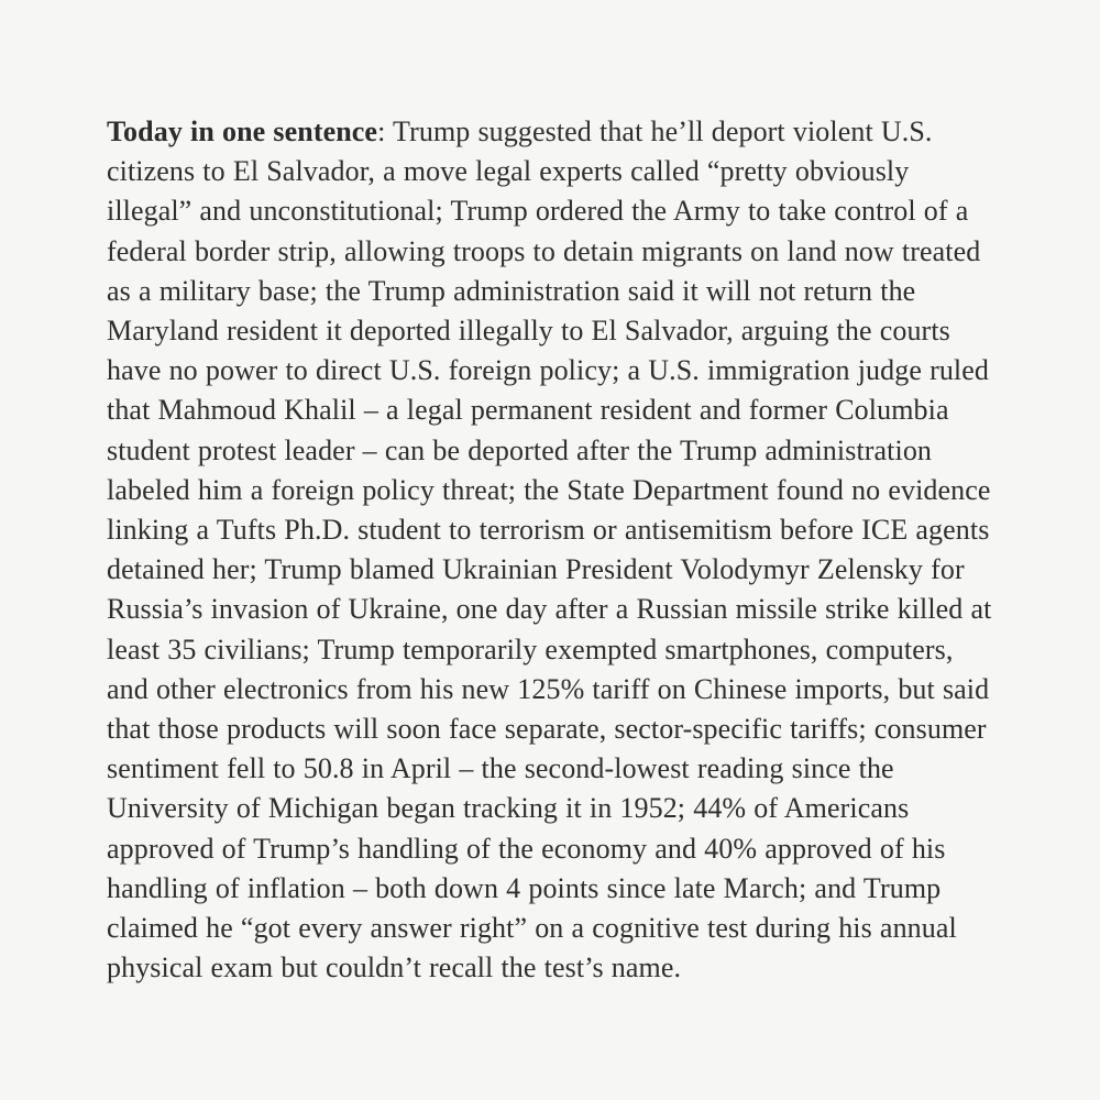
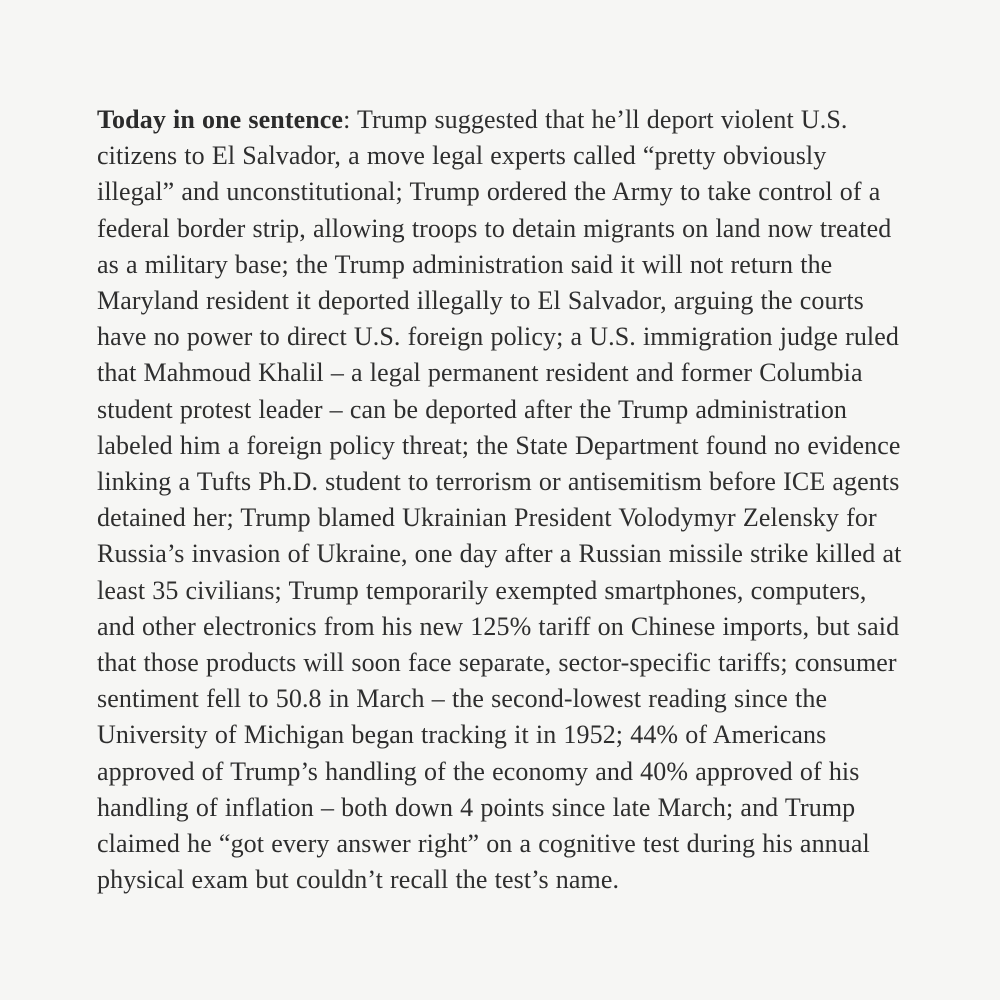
- Today in one sentence: Trump suggested that he’ll deport violent U.S. citizens to El Salvador, a move legal experts called “pretty obviously illegal” and unconstitutional; Trump ordered the Army to take control of a federal border strip, allowing troops to detain migrants on land now treated as a military base; the Trump administration said it will not return the Maryland resident it deported illegally to El Salvador, arguing the courts have no power to direct U.S. foreign policy; a U.S. immigration judge ruled that Mahmoud Khalil – a legal permanent resident and former Columbia student protest leader – can be deported after the Trump administration labeled him a foreign policy threat; the State Department found no evidence linking a Tufts Ph.D. student to terrorism or antisemitism before ICE agents detained her; Trump blamed Ukrainian President Volodymyr Zelensky for Russia’s invasion of Ukraine, one day after a Russian missile strike killed at least 35 civilians; Trump temporarily exempted smartphones, computers, and other electronics from his new 125% tariff on Chinese imports, but said that those products will soon face separate, sector-specific tariffs; consumer sentiment fell to 50.8 in April – the second-lowest reading since the University of Michigan began tracking it in 1952; 44% of Americans approved of Trump’s handling of the economy and 40% approved of his handling of inflation – both down 4 points since late March; and Trump claimed he “got every answer right” on a cognitive test during his annual physical exam but couldn’t recall the test’s name.
+ Today in one sentence: Trump suggested that he’ll deport violent U.S. citizens to El Salvador, a move legal experts called “pretty obviously illegal” and unconstitutional; Trump ordered the Army to take control of a federal border strip, allowing troops to detain migrants on land now treated as a military base; the Trump administration said it will not return the Maryland resident it deported illegally to El Salvador, arguing the courts have no power to direct U.S. foreign policy; a U.S. immigration judge ruled that Mahmoud Khalil – a legal permanent resident and former Columbia student protest leader – can be deported after the Trump administration labeled him a foreign policy threat; the State Department found no evidence linking a Tufts Ph.D. student to terrorism or antisemitism before ICE agents detained her; Trump blamed Ukrainian President Volodymyr Zelensky for Russia’s invasion of Ukraine, one day after a Russian missile strike killed at least 35 civilians; Trump temporarily exempted smartphones, computers, and other electronics from his new 125% tariff on Chinese imports, but said that those products will soon face separate, sector-specific tariffs; consumer sentiment fell to 50.8 in March – the second-lowest reading since the University of Michigan began tracking it in 1952; 44% of Americans approved of Trump’s handling of the economy and 40% approved of his handling of inflation – both down 4 points since late March; and Trump claimed he “got every answer right” on a cognitive test during his annual physical exam but couldn’t recall the test’s name.
